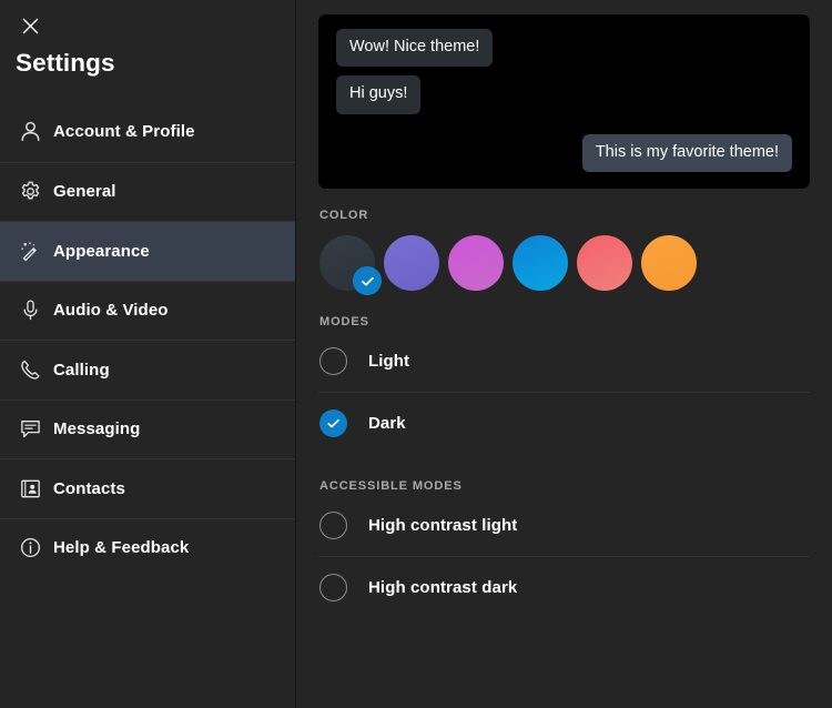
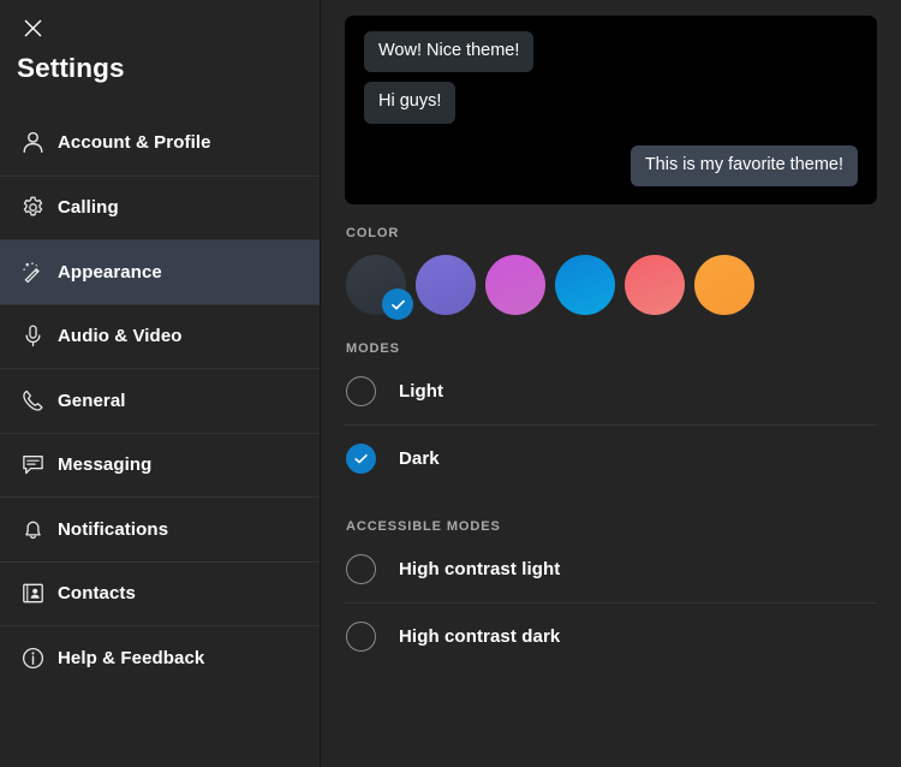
  Settings
  Account & Profile
- General
+ Calling
  Appearance
  Audio & Video
- Calling
+ General
  Messaging
+ Notifications
  Contacts
  Help & Feedback
  Wow! Nice theme!
  Hi guys!
  This is my favorite theme!
  COLOR
  MODES
  Light
  Dark
  ACCESSIBLE MODES
  High contrast light
  High contrast dark
